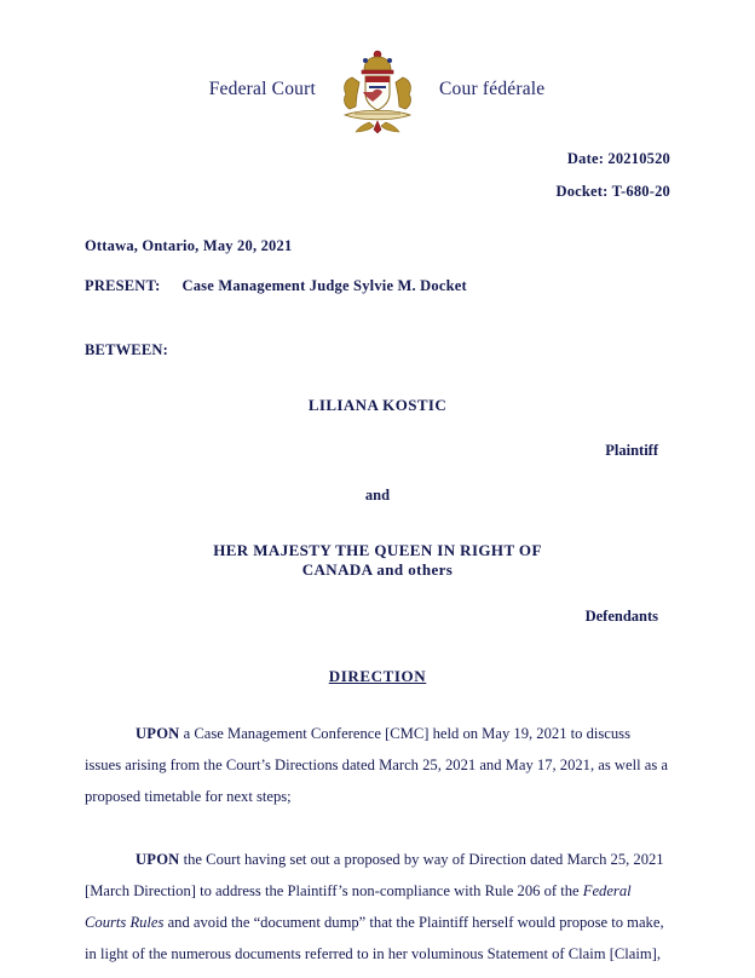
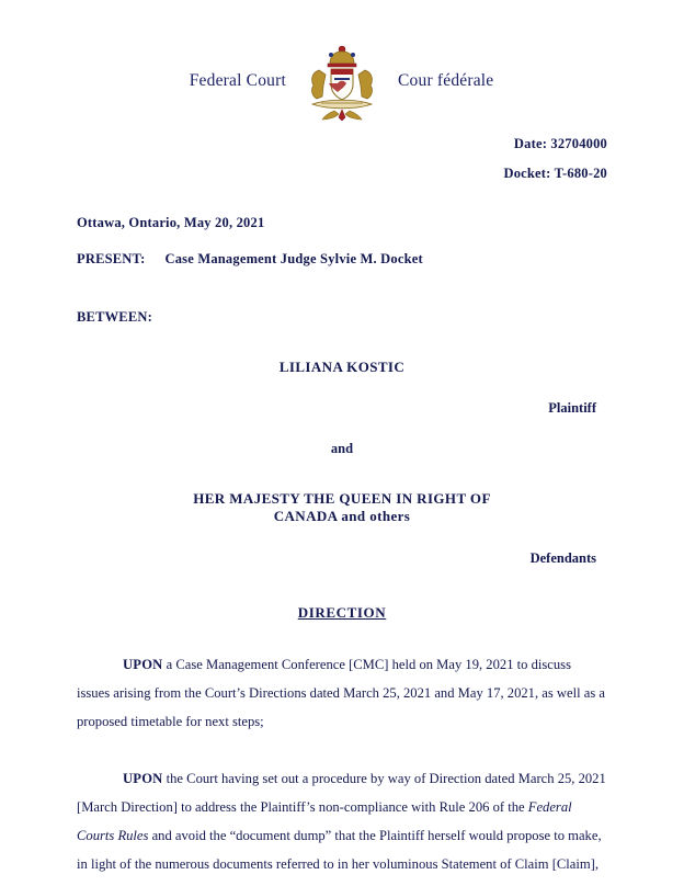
  Federal Court
  Cour fédérale
- Date: 20210520
+ Date: 32704000
  Docket: T-680-20
  Ottawa, Ontario, May 20, 2021
  PRESENT: Case Management Judge Sylvie M. Docket
  BETWEEN:
  LILIANA KOSTIC
  Plaintiff
  and
  HER MAJESTY THE QUEEN IN RIGHT OF
  CANADA and others
  Defendants
  DIRECTION
  UPON a Case Management Conference [CMC] held on May 19, 2021 to discuss issues arising from the Court’s Directions dated March 25, 2021 and May 17, 2021, as well as a proposed timetable for next steps;
- UPON the Court having set out a proposed by way of Direction dated March 25, 2021 [March Direction] to address the Plaintiff’s non-compliance with Rule 206 of the Federal Courts Rules and avoid the “document dump” that the Plaintiff herself would propose to make, in light of the numerous documents referred to in her voluminous Statement of Claim [Claim],
+ UPON the Court having set out a procedure by way of Direction dated March 25, 2021 [March Direction] to address the Plaintiff’s non-compliance with Rule 206 of the Federal Courts Rules and avoid the “document dump” that the Plaintiff herself would propose to make, in light of the numerous documents referred to in her voluminous Statement of Claim [Claim],
